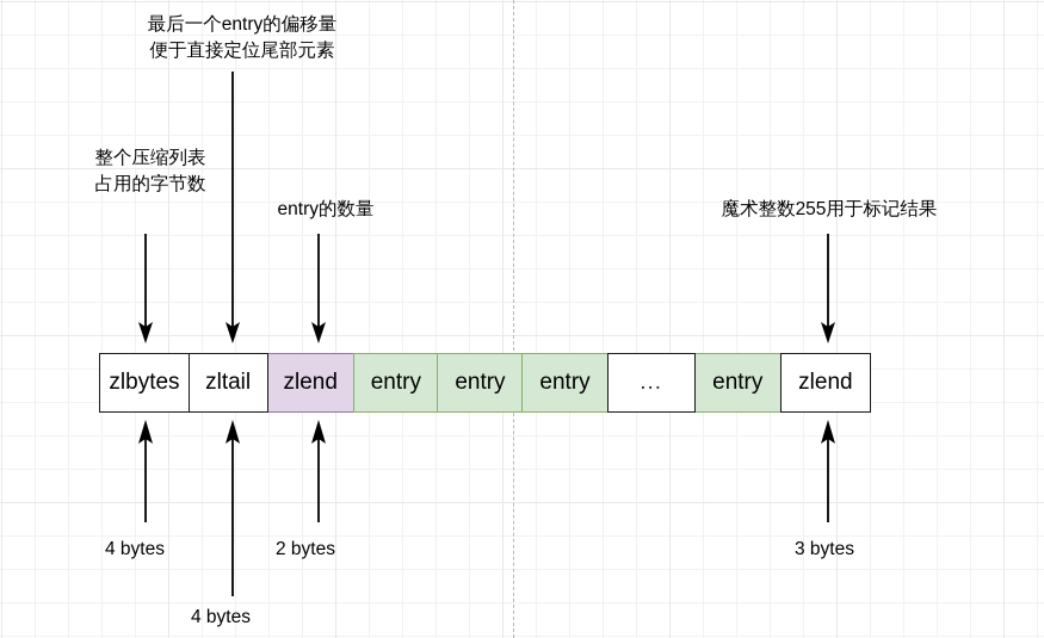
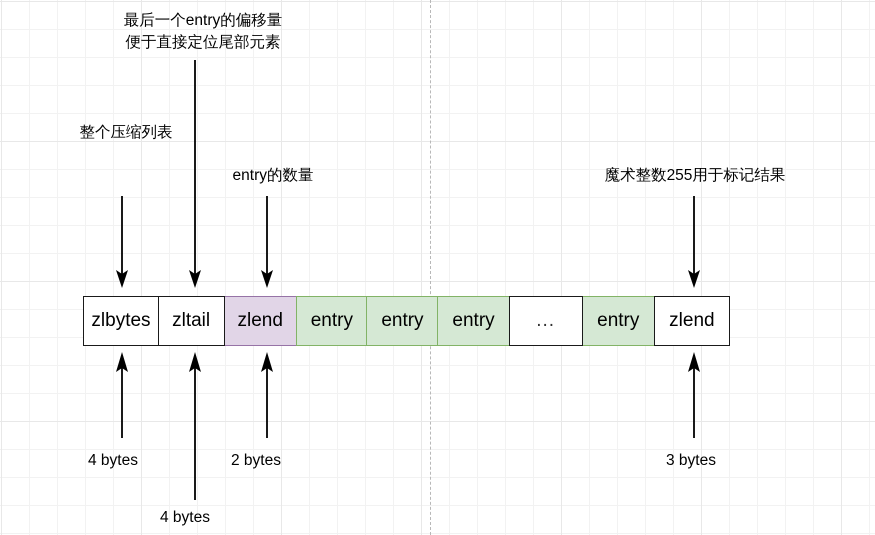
  最后一个entry的偏移量
  便于直接定位尾部元素
  整个压缩列表
- 占用的字节数
  entry的数量
  魔术整数255用于标记结果
  zlbytes
  zltail
  zlend
  entry
  entry
  entry
  ...
  entry
  zlend
  4 bytes
  4 bytes
  2 bytes
  3 bytes
